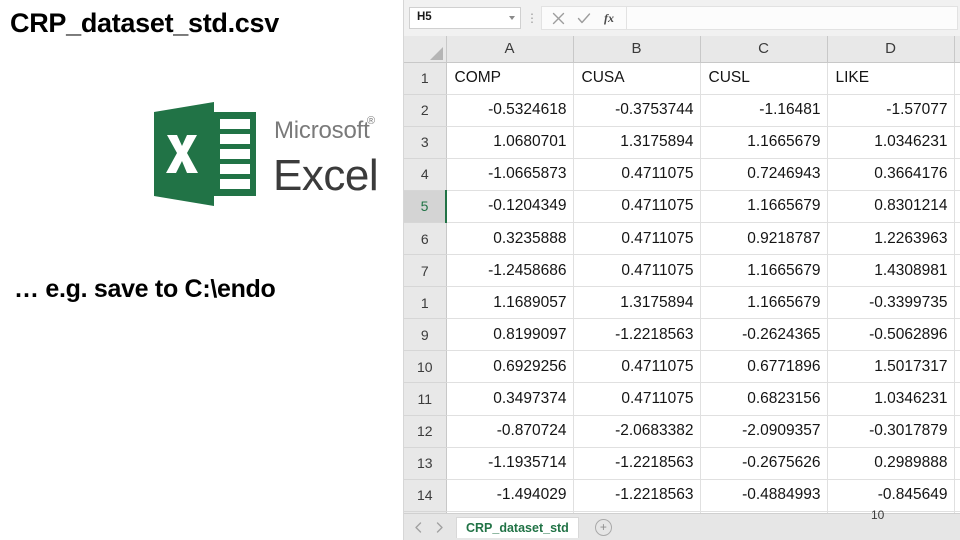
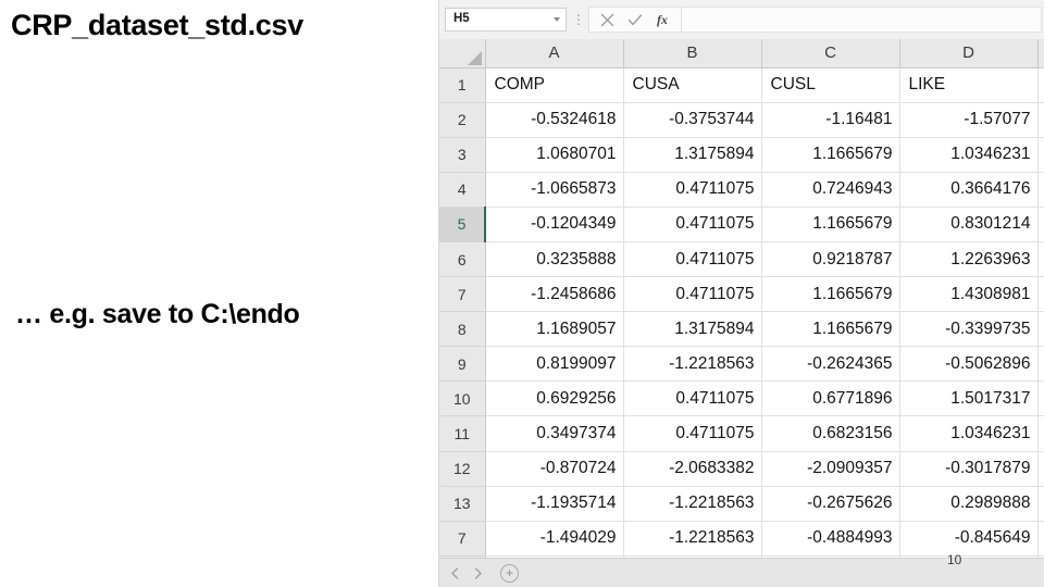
  CRP_dataset_std.csv
- Microsoft
- ®
- Excel
  … e.g. save to C:\endo
  H5
  ⋮
  fx
  	A	B	C	D
  1	COMP	CUSA	CUSL	LIKE
  2	-0.5324618	-0.3753744	-1.16481	-1.57077
  3	1.0680701	1.3175894	1.1665679	1.0346231
  4	-1.0665873	0.4711075	0.7246943	0.3664176
  5	-0.1204349	0.4711075	1.1665679	0.8301214
  6	0.3235888	0.4711075	0.9218787	1.2263963
  7	-1.2458686	0.4711075	1.1665679	1.4308981
- 1	1.1689057	1.3175894	1.1665679	-0.3399735
+ 8	1.1689057	1.3175894	1.1665679	-0.3399735
  9	0.8199097	-1.2218563	-0.2624365	-0.5062896
  10	0.6929256	0.4711075	0.6771896	1.5017317
  11	0.3497374	0.4711075	0.6823156	1.0346231
  12	-0.870724	-2.0683382	-2.0909357	-0.3017879
  13	-1.1935714	-1.2218563	-0.2675626	0.2989888
- 14	-1.494029	-1.2218563	-0.4884993	-0.845649
+ 7	-1.494029	-1.2218563	-0.4884993	-0.845649
- CRP_dataset_std
  +
  10
